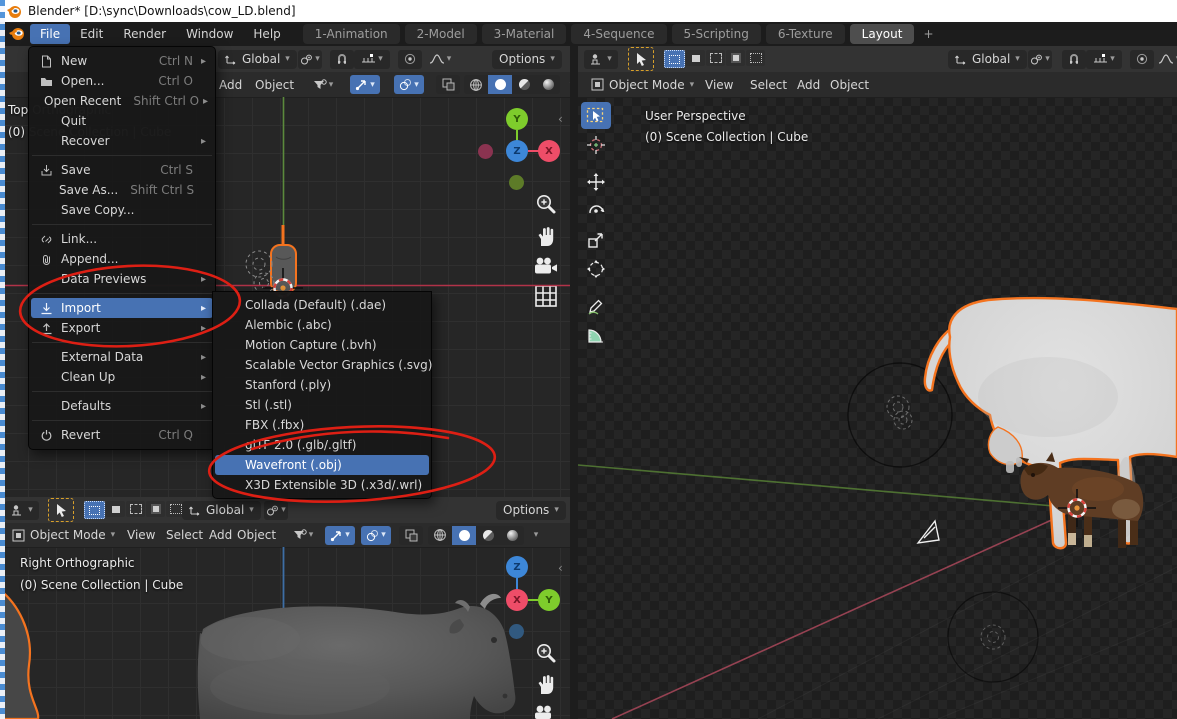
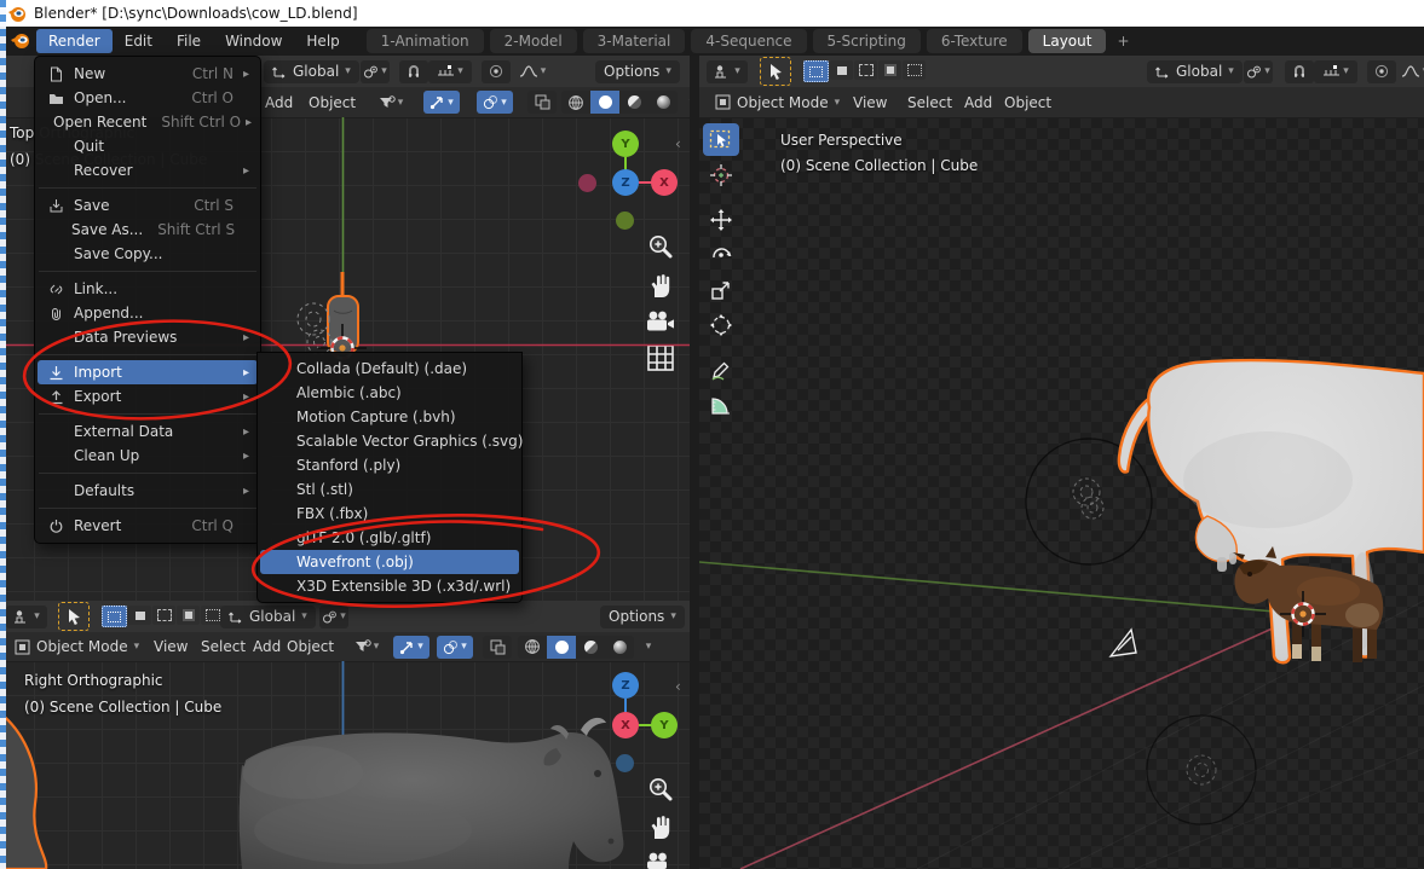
  Blender* [D:\sync\Downloads\cow_LD.blend]
- File
+ Render
  Edit
- Render
+ File
  Window
  Help
  1-Animation
  2-Model
  3-Material
  4-Sequence
  5-Scripting
  6-Texture
  Layout
  +
  Global
  ▾
  ▾
  ▾
  ▾
  Options
  ▾
  Add
  Object
  ▾
  ▾
  ▾
  Y
  Z
  X
  ‹
  ▾
  Global
  ▾
  ▾
  Options
  ▾
  Object Mode
  ▾
  View
  Select
  Add
  Object
  ▾
  ▾
  ▾
  ▾
  Right Orthographic
  (0) Scene Collection | Cube
  Z
  X
  Y
  ‹
  ▾
  Global
  ▾
  ▾
  ▾
  Object Mode
  ▾
  View
  Select
  Add
  Object
  User Perspective
  (0) Scene Collection | Cube
  New
  Ctrl N
  ▸
  Open...
  Ctrl O
  Open Recent
  Shift Ctrl O
  ▸
  Quit
  Recover
  ▸
  Save
  Ctrl S
  Save As...
  Shift Ctrl S
  Save Copy...
  Link...
  Append...
  Data Previews
  ▸
  Import
  ▸
  Export
  ▸
  External Data
  ▸
  Clean Up
  ▸
  Defaults
  ▸
  Revert
  Ctrl Q
  Collada (Default) (.dae)
  Alembic (.abc)
  Motion Capture (.bvh)
  Scalable Vector Graphics (.svg)
  Stanford (.ply)
  Stl (.stl)
  FBX (.fbx)
  glT 2.0 (.glb/.gltf)
  Wavefront (.obj)
  X3D Extensible 3D (.x3d/.wrl)
